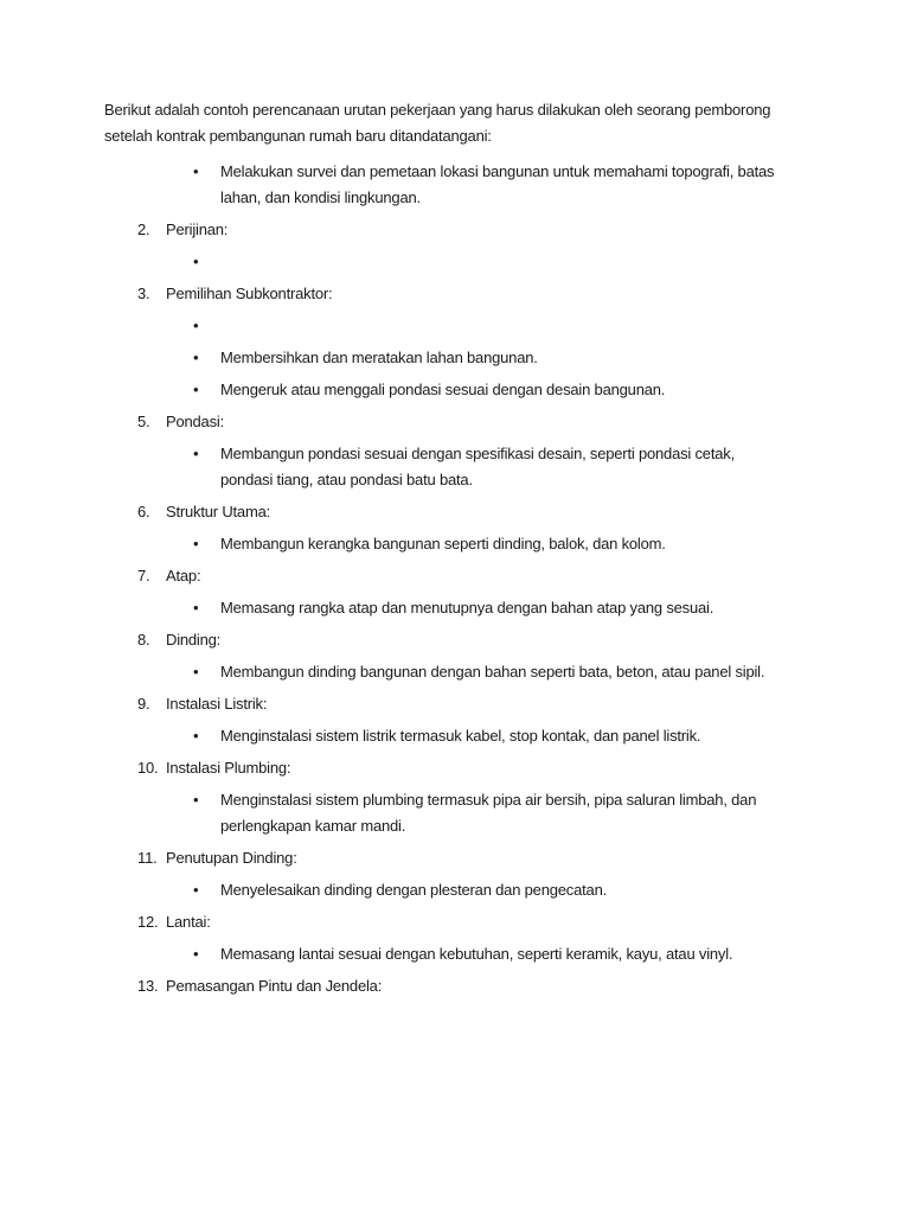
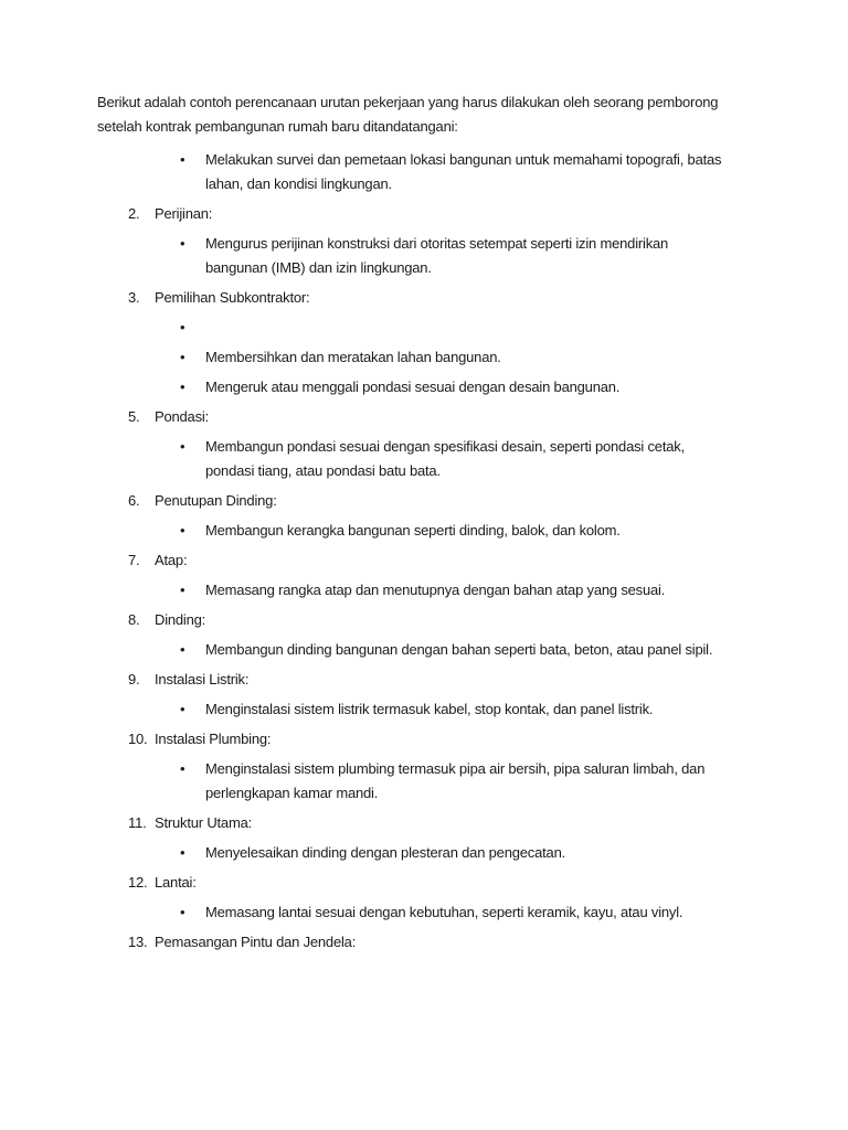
  Berikut adalah contoh perencanaan urutan pekerjaan yang harus dilakukan oleh seorang pemborong
  setelah kontrak pembangunan rumah baru ditandatangani:
  •
  Melakukan survei dan pemetaan lokasi bangunan untuk memahami topografi, batas
  lahan, dan kondisi lingkungan.
  2.
  Perijinan:
  •
+ Mengurus perijinan konstruksi dari otoritas setempat seperti izin mendirikan
+ bangunan (IMB) dan izin lingkungan.
  3.
  Pemilihan Subkontraktor:
  •
  •
  Membersihkan dan meratakan lahan bangunan.
  •
  Mengeruk atau menggali pondasi sesuai dengan desain bangunan.
  5.
  Pondasi:
  •
  Membangun pondasi sesuai dengan spesifikasi desain, seperti pondasi cetak,
  pondasi tiang, atau pondasi batu bata.
  6.
- Struktur Utama:
+ Penutupan Dinding:
  •
  Membangun kerangka bangunan seperti dinding, balok, dan kolom.
  7.
  Atap:
  •
  Memasang rangka atap dan menutupnya dengan bahan atap yang sesuai.
  8.
  Dinding:
  •
  Membangun dinding bangunan dengan bahan seperti bata, beton, atau panel sipil.
  9.
  Instalasi Listrik:
  •
  Menginstalasi sistem listrik termasuk kabel, stop kontak, dan panel listrik.
  10.
  Instalasi Plumbing:
  •
  Menginstalasi sistem plumbing termasuk pipa air bersih, pipa saluran limbah, dan
  perlengkapan kamar mandi.
  11.
- Penutupan Dinding:
+ Struktur Utama:
  •
  Menyelesaikan dinding dengan plesteran dan pengecatan.
  12.
  Lantai:
  •
  Memasang lantai sesuai dengan kebutuhan, seperti keramik, kayu, atau vinyl.
  13.
  Pemasangan Pintu dan Jendela:
